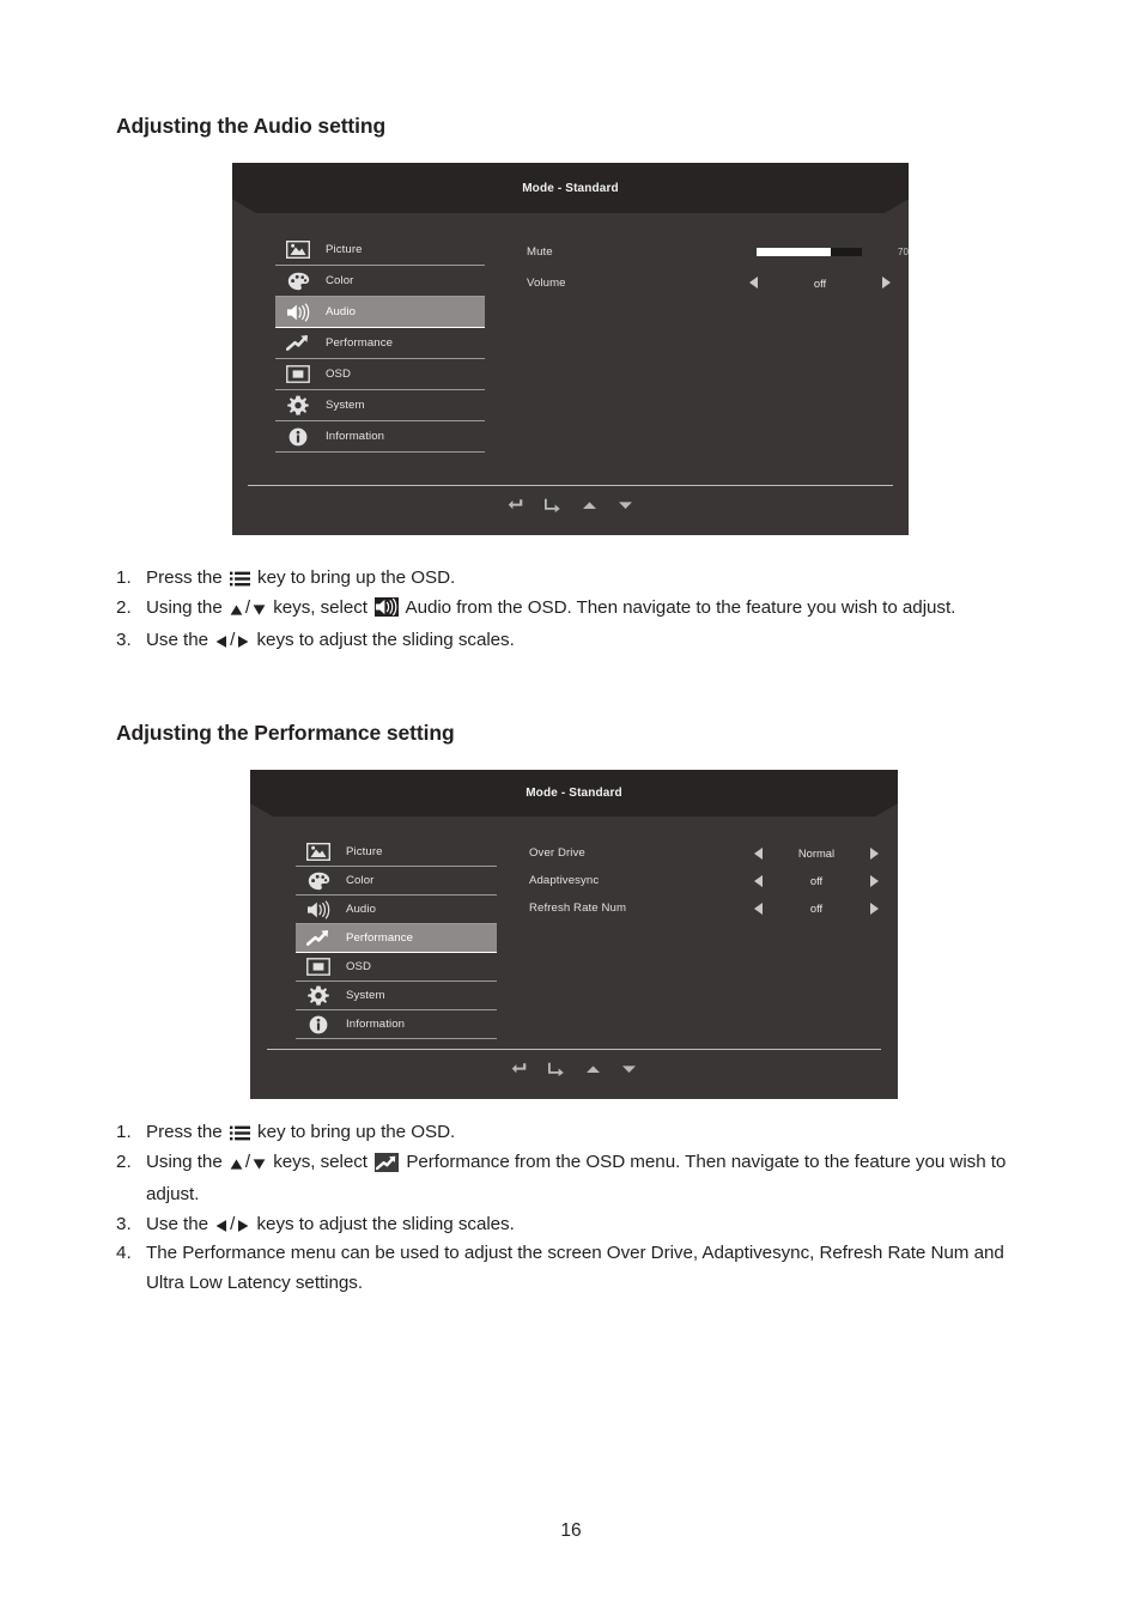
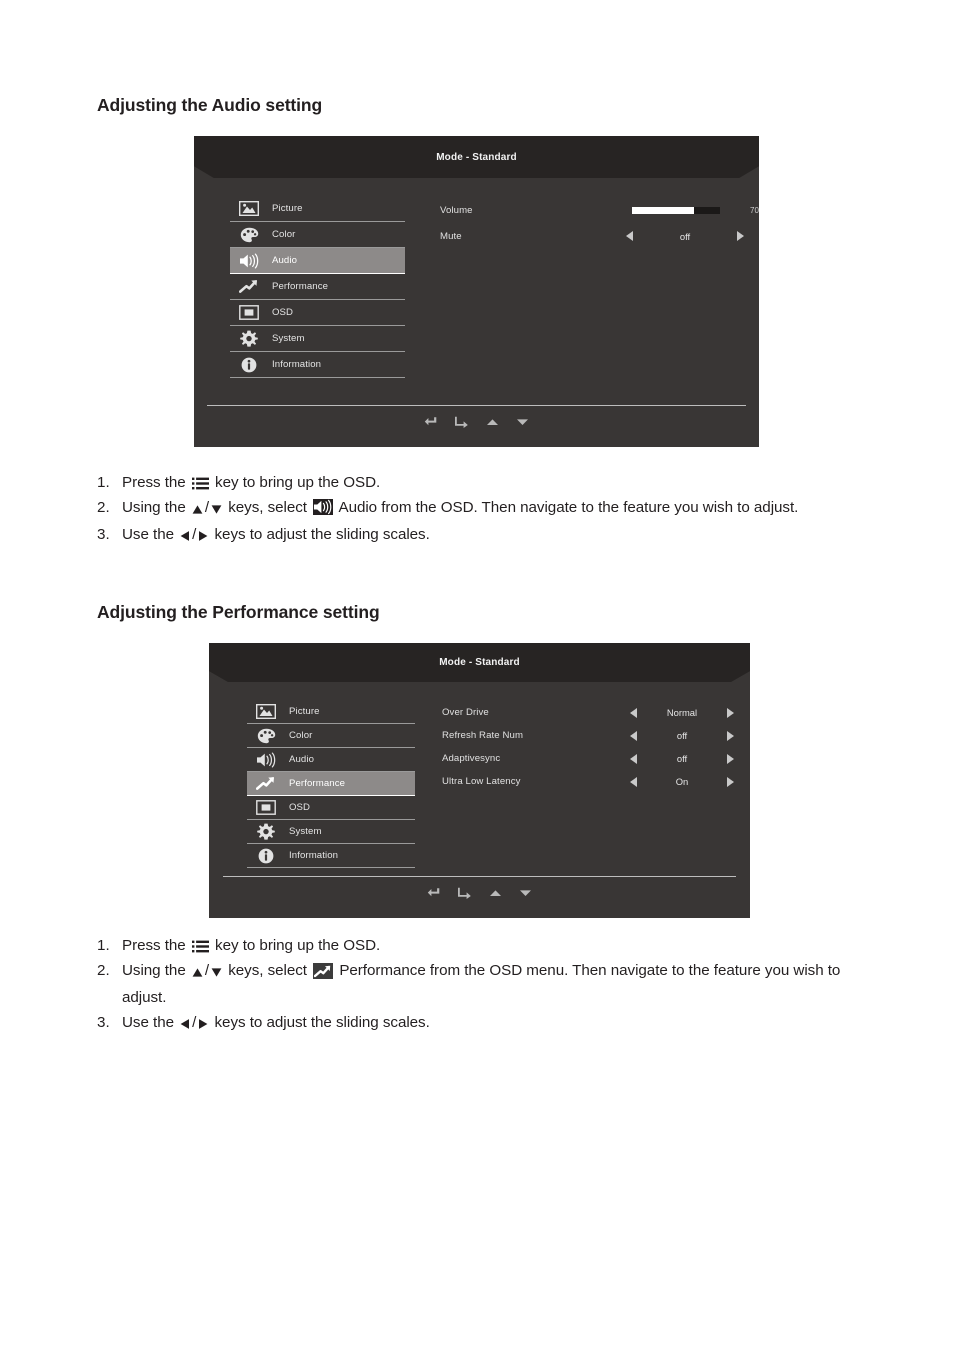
  Adjusting the Audio setting
  Mode - Standard
  Picture
  Color
  Audio
  Performance
  OSD
  System
  Information
- Mute
+ Volume
  70
- Volume
+ Mute
  off
  1.
  Press the key to bring up the OSD.
  2.
  Using the / keys, select Audio from the OSD. Then navigate to the feature you wish to adjust.
  3.
  Use the / keys to adjust the sliding scales.
  Adjusting the Performance setting
  Mode - Standard
  Picture
  Color
  Audio
  Performance
  OSD
  System
  Information
  Over Drive
  Normal
- Adaptivesync
+ Refresh Rate Num
  off
- Refresh Rate Num
+ Adaptivesync
  off
+ Ultra Low Latency
+ On
  1.
  Press the key to bring up the OSD.
  2.
  Using the / keys, select Performance from the OSD menu. Then navigate to the feature you wish to adjust.
  3.
  Use the / keys to adjust the sliding scales.
- 4.
- The Performance menu can be used to adjust the screen Over Drive, Adaptivesync, Refresh Rate Num and Ultra Low Latency settings.
- 16
